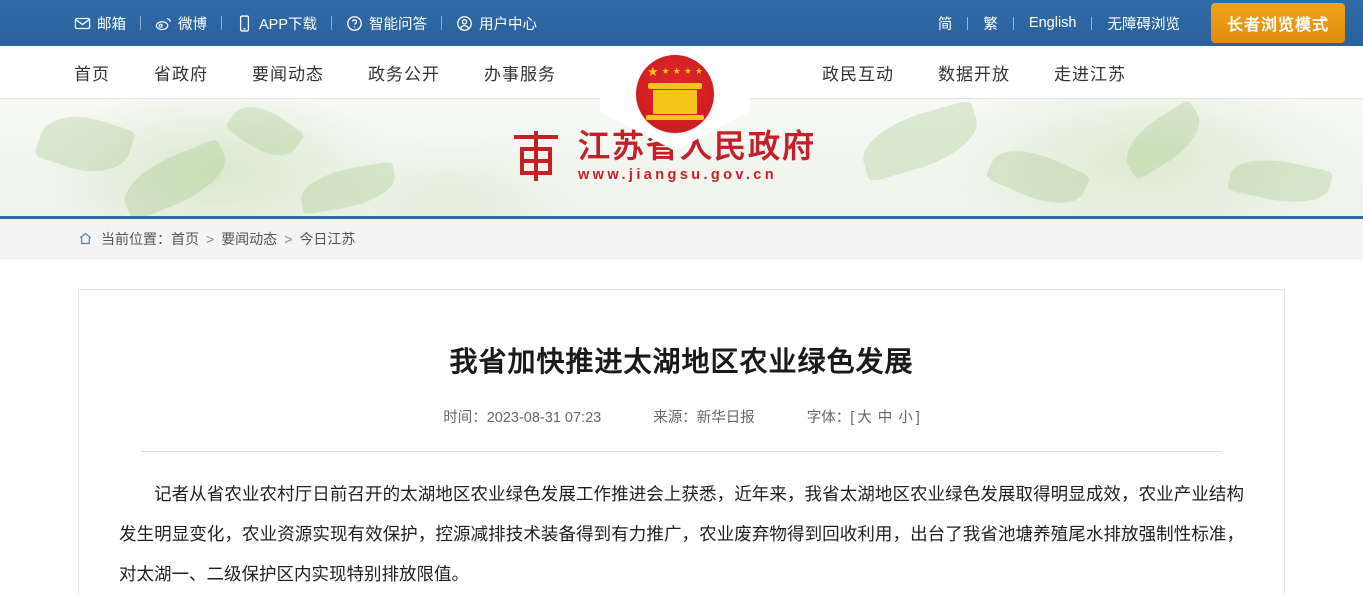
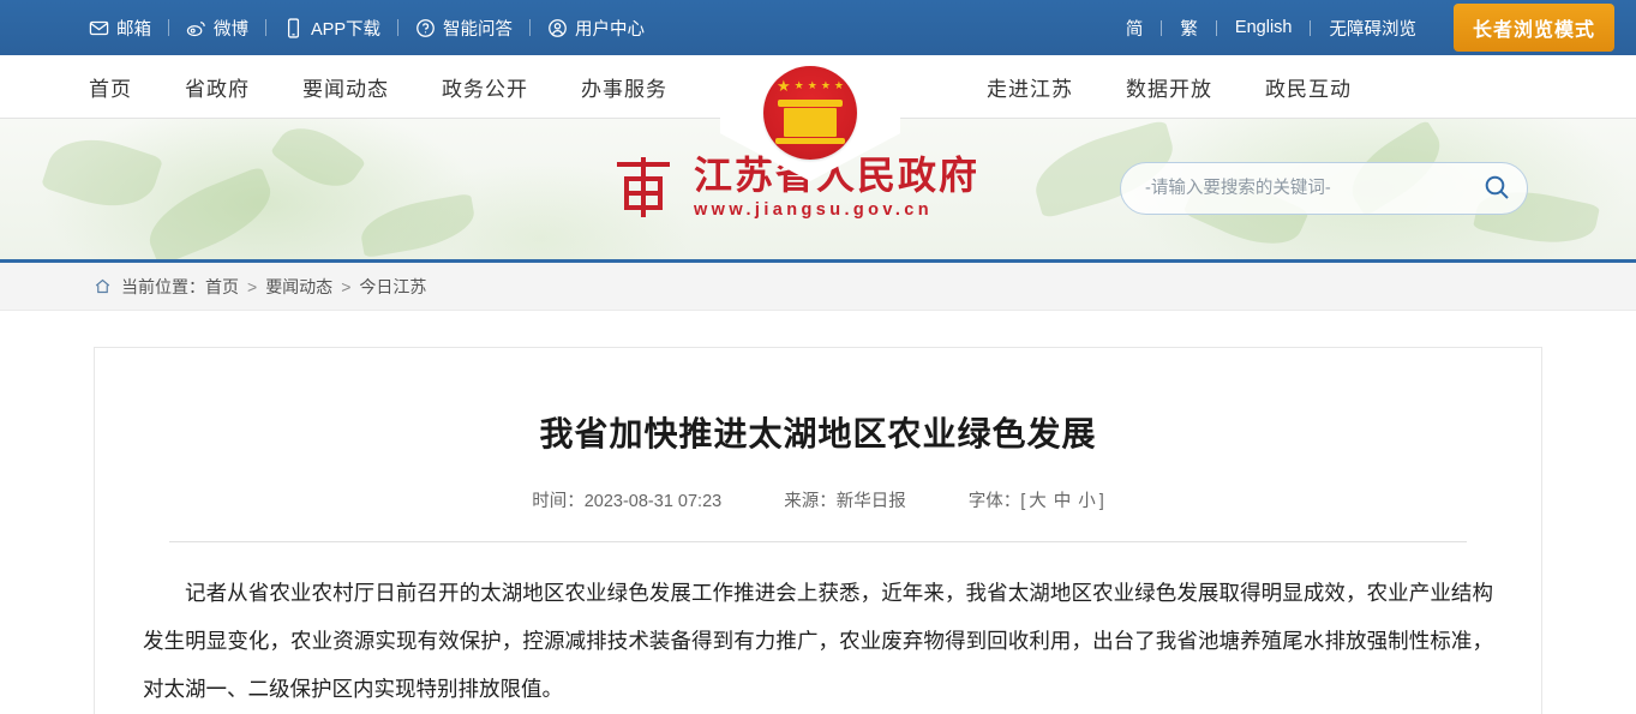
  邮箱
  微博
  APP下载
  智能问答
  用户中心
  简
  繁
  English
  无障碍浏览
  长者浏览模式
  首页
  省政府
  要闻动态
  政务公开
  办事服务
- 政民互动
+ 走进江苏
  数据开放
- 走进江苏
+ 政民互动
  ★
  ★
  ★
  ★
  ★
  江苏省人民政府
  www.jiangsu.gov.cn
+ -请输入要搜索的关键词-
  当前位置：
  首页
  >
  要闻动态
  >
  今日江苏
  我省加快推进太湖地区农业绿色发展
  时间：2023-08-31 07:23
  来源：新华日报
  字体：[ 大 中 小 ]
  记者从省农业农村厅日前召开的太湖地区农业绿色发展工作推进会上获悉，近年来，我省太湖地区农业绿色发展取得明显成效，农业产业结构发生明显变化，农业资源实现有效保护，控源减排技术装备得到有力推广，农业废弃物得到回收利用，出台了我省池塘养殖尾水排放强制性标准，对太湖一、二级保护区内实现特别排放限值。
